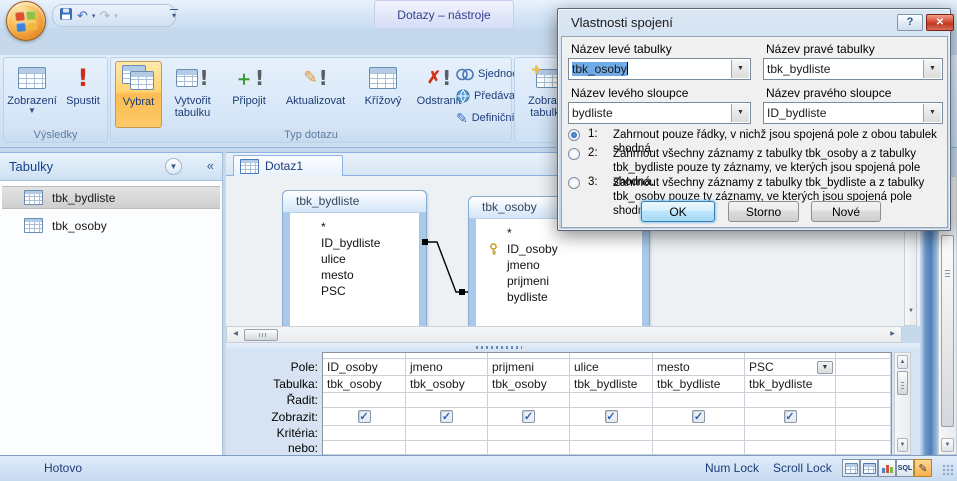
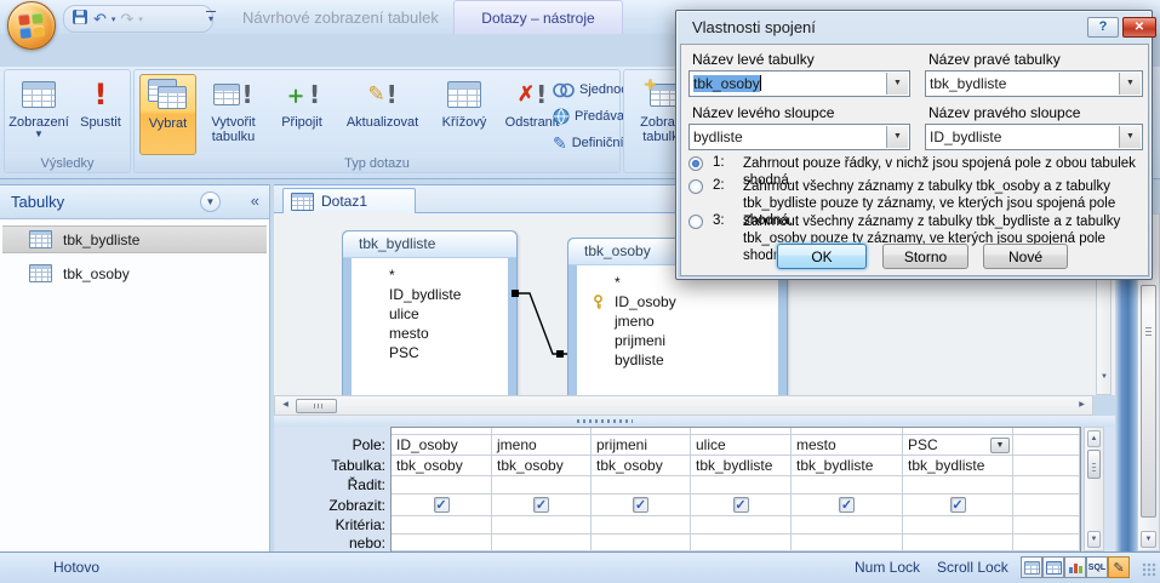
  ↶
  ↷
  ▾
+ Návrhové zobrazení tabulek
  Dotazy – nástroje
  Zobrazení
  ▼
  !
  Spustit
  Výsledky
  Vybrat
  !
  Vytvořit tabulku
  ＋
  !
  Připojit
  ✎
  !
  Aktualizovat
  Křížový
  ✗
  !
  Odstrani
  Předáva
  ✎
  Definiční
  Typ dotazu
  ＋
  Tabulky
  ▼
  «
  tbk_bydliste
  tbk_osoby
  Dotaz1
  tbk_bydliste
  *
  ID_bydliste
  ulice
  mesto
  PSC
  tbk_osoby
  *
  ID_osoby
  jmeno
  prijmeni
  bydliste
  Pole:
  Tabulka:
  Řadit:
  Zobrazit:
  Kritéria:
  nebo:
  ID_osoby
  jmeno
  prijmeni
  ulice
  mesto
  PSC
  tbk_osoby
  tbk_osoby
  tbk_osoby
  tbk_bydliste
  tbk_bydliste
  tbk_bydliste
  ✓
  ✓
  ✓
  ✓
  ✓
  ✓
  Hotovo
  Num Lock
  Scroll Lock
  ✎
  Vlastnosti spojení
  ?
  ✕
  Název levé tabulky
  Název pravé tabulky
  tbk_osoby
  tbk_bydliste
  Název levého sloupce
  Název pravého sloupce
  bydliste
  ID_bydliste
  1:
  Zahrnout pouze řádky, v nichž jsou spojená pole z obou tabulek shodná.
  2:
  Zahrnout všechny záznamy z tabulky tbk_osoby a z tabulky tbk_bydliste pouze ty záznamy, ve kterých jsou spojená pole shodná.
  3:
  Zahrnout všechny záznamy z tabulky tbk_bydliste a z tabulky tbk_osoby pouze ty záznamy, ve kterých jsou spojená pole shod
  OK
  Storno
  Nové
